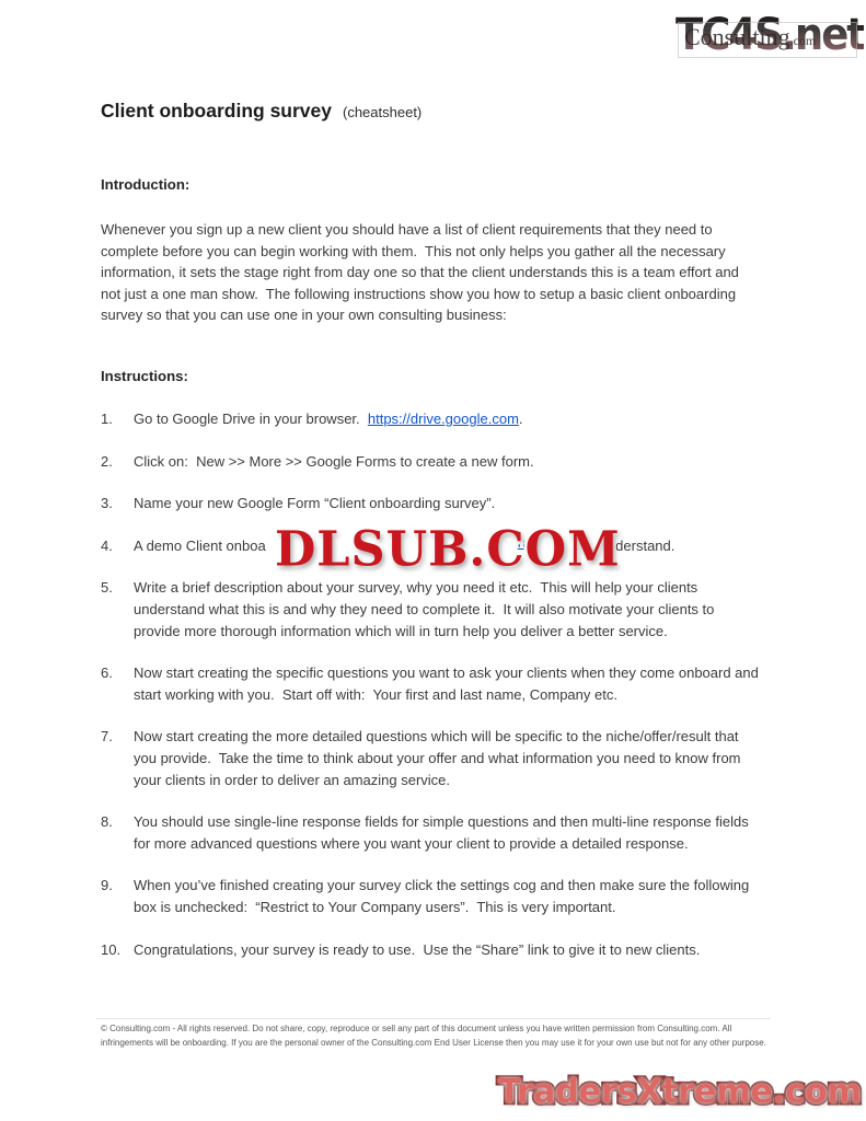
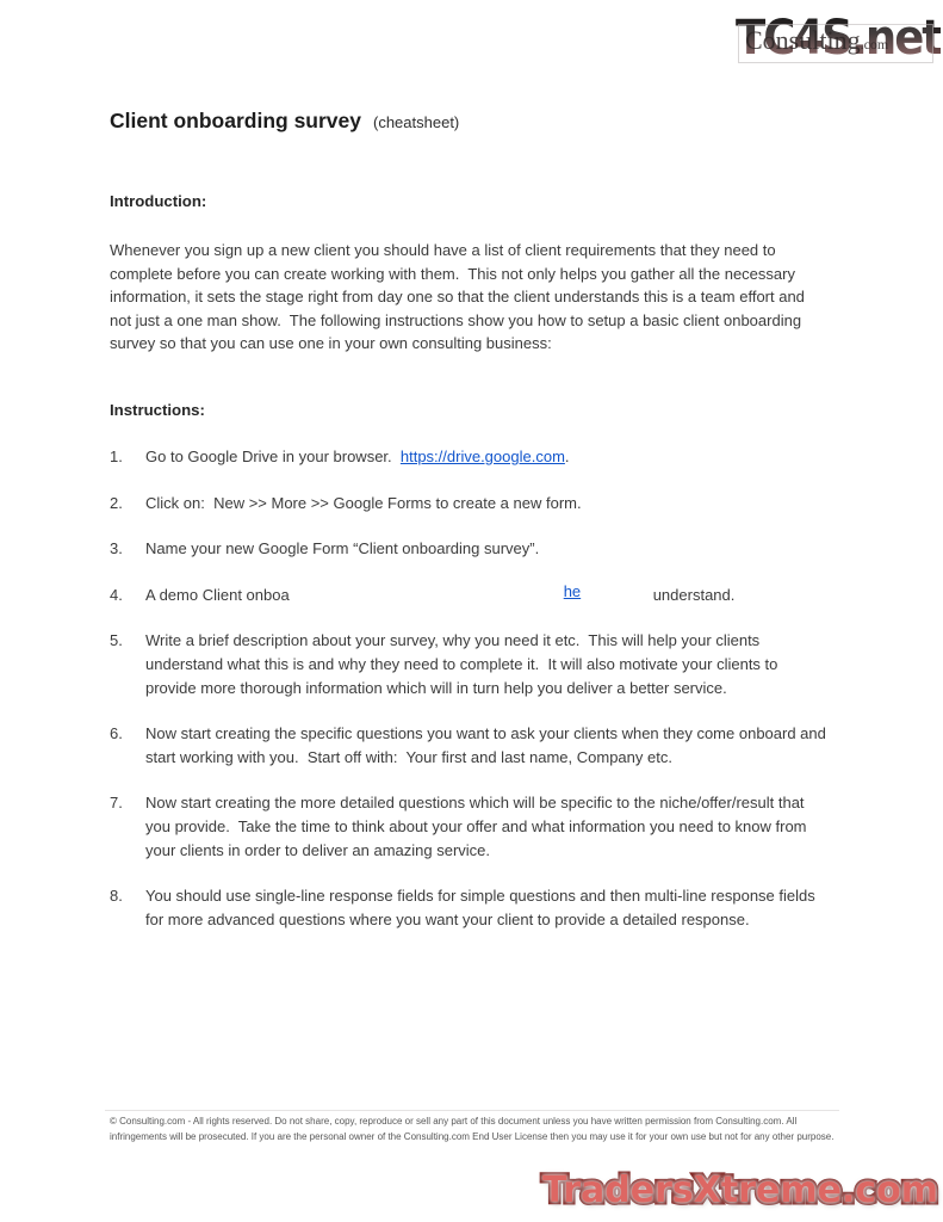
  TC4S.net
  Consulting.com
  Client onboarding survey (cheatsheet)
  Introduction:
- Whenever you sign up a new client you should have a list of client requirements that they need to complete before you can begin working with them. This not only helps you gather all the necessary information, it sets the stage right from day one so that the client understands this is a team effort and not just a one man show. The following instructions show you how to setup a basic client onboarding survey so that you can use one in your own consulting business:
+ Whenever you sign up a new client you should have a list of client requirements that they need to complete before you can create working with them. This not only helps you gather all the necessary information, it sets the stage right from day one so that the client understands this is a team effort and not just a one man show. The following instructions show you how to setup a basic client onboarding survey so that you can use one in your own consulting business:
  Instructions:
  1.
  Go to Google Drive in your browser. https://drive.google.com.
  2.
  Click on: New >> More >> Google Forms to create a new form.
  3.
  Name your new Google Form “Client onboarding survey”.
  4.
  A demo Client onboa
  he
  understand.
  5.
  Write a brief description about your survey, why you need it etc. This will help your clients understand what this is and why they need to complete it. It will also motivate your clients to provide more thorough information which will in turn help you deliver a better service.
  6.
  Now start creating the specific questions you want to ask your clients when they come onboard and start working with you. Start off with: Your first and last name, Company etc.
  7.
  Now start creating the more detailed questions which will be specific to the niche/offer/result that you provide. Take the time to think about your offer and what information you need to know from your clients in order to deliver an amazing service.
  8.
  You should use single-line response fields for simple questions and then multi-line response fields for more advanced questions where you want your client to provide a detailed response.
- 9.
- When you’ve finished creating your survey click the settings cog and then make sure the following box is unchecked: “Restrict to Your Company users”. This is very important.
- 10.
- Congratulations, your survey is ready to use. Use the “Share” link to give it to new clients.
- DLSUB.COM
  © Consulting.com - All rights reserved. Do not share, copy, reproduce or sell any part of this document unless you have written permission from Consulting.com. All
- infringements will be onboarding. If you are the personal owner of the Consulting.com End User License then you may use it for your own use but not for any other purpose.
+ infringements will be prosecuted. If you are the personal owner of the Consulting.com End User License then you may use it for your own use but not for any other purpose.
  TradersXtreme.com
